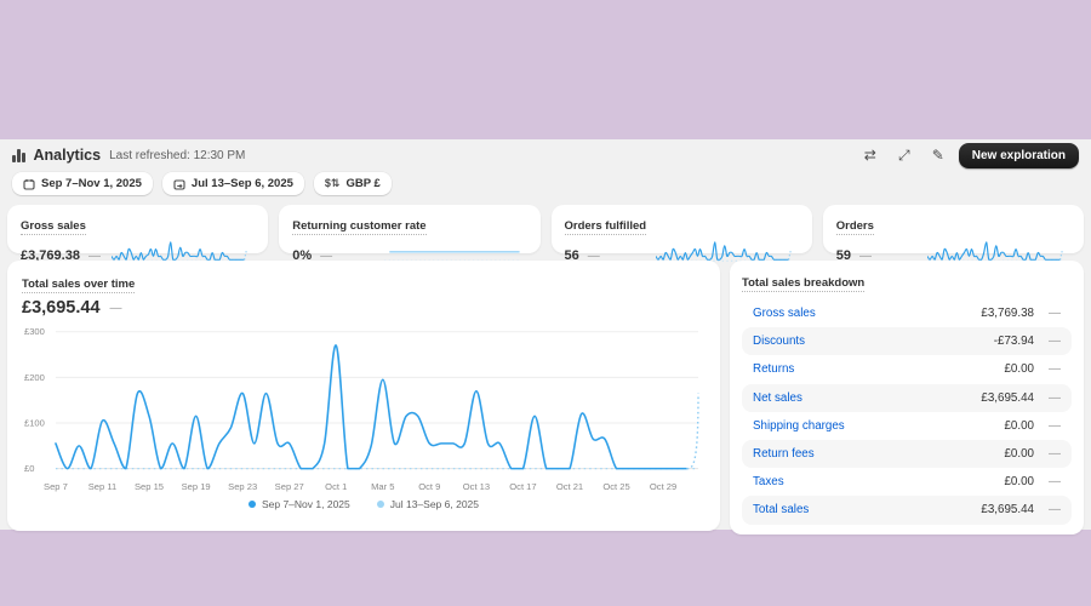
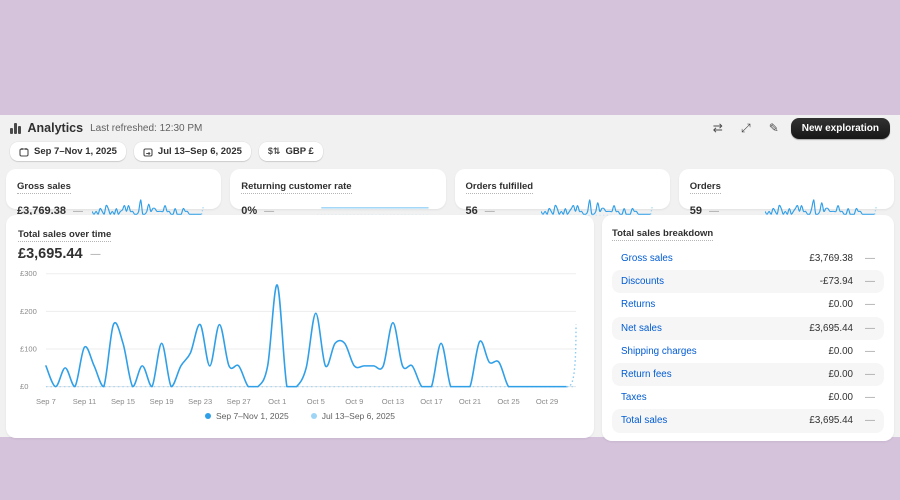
  Analytics
  Last refreshed: 12:30 PM
  ⇄
  ⤢
  ✎
  New exploration
  Sep 7–Nov 1, 2025
  Jul 13–Sep 6, 2025
  $⇅
  GBP £
  Gross sales
  £3,769.38
  —
  Returning customer rate
  0%
  —
  Orders fulfilled
  56
  —
  Orders
  59
  —
  Total sales over time
  £3,695.44
  —
  £0
  £100
  £200
  £300
  Sep 7
  Sep 11
  Sep 15
  Sep 19
  Sep 23
  Sep 27
  Oct 1
- Mar 5
+ Oct 5
  Oct 9
  Oct 13
  Oct 17
  Oct 21
  Oct 25
  Oct 29
  Sep 7–Nov 1, 2025
  Jul 13–Sep 6, 2025
  Total sales breakdown
  Gross sales
  £3,769.38
  —
  Discounts
  -£73.94
  —
  Returns
  £0.00
  —
  Net sales
  £3,695.44
  —
  Shipping charges
  £0.00
  —
  Return fees
  £0.00
  —
  Taxes
  £0.00
  —
  Total sales
  £3,695.44
  —
